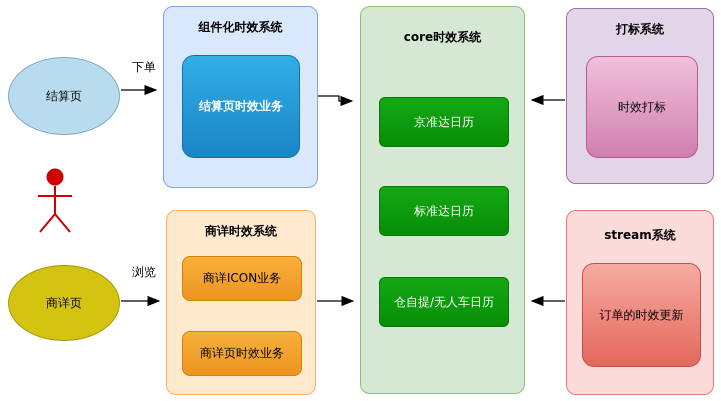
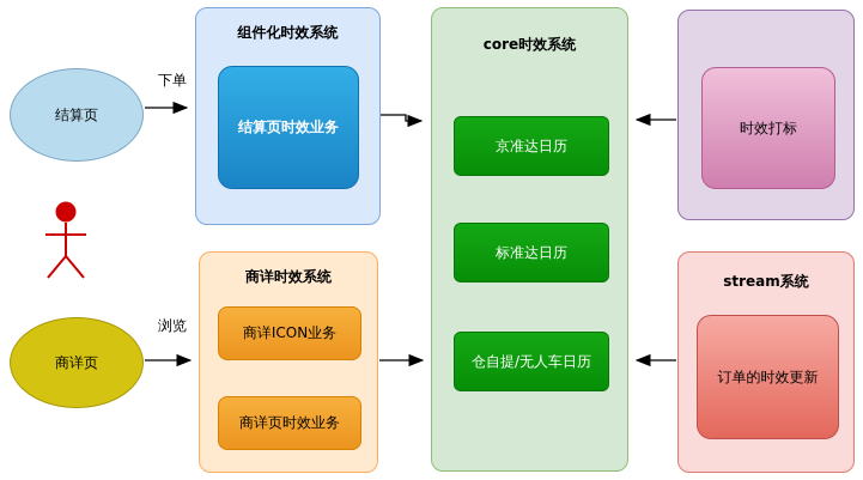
  结算页
  商详页
  下单
  浏览
  组件化时效系统
  结算页时效业务
  商详时效系统
  商详ICON业务
  商详页时效业务
  core时效系统
  京准达日历
  标准达日历
  仓自提/无人车日历
- 打标系统
  时效打标
  stream系统
  订单的时效更新
